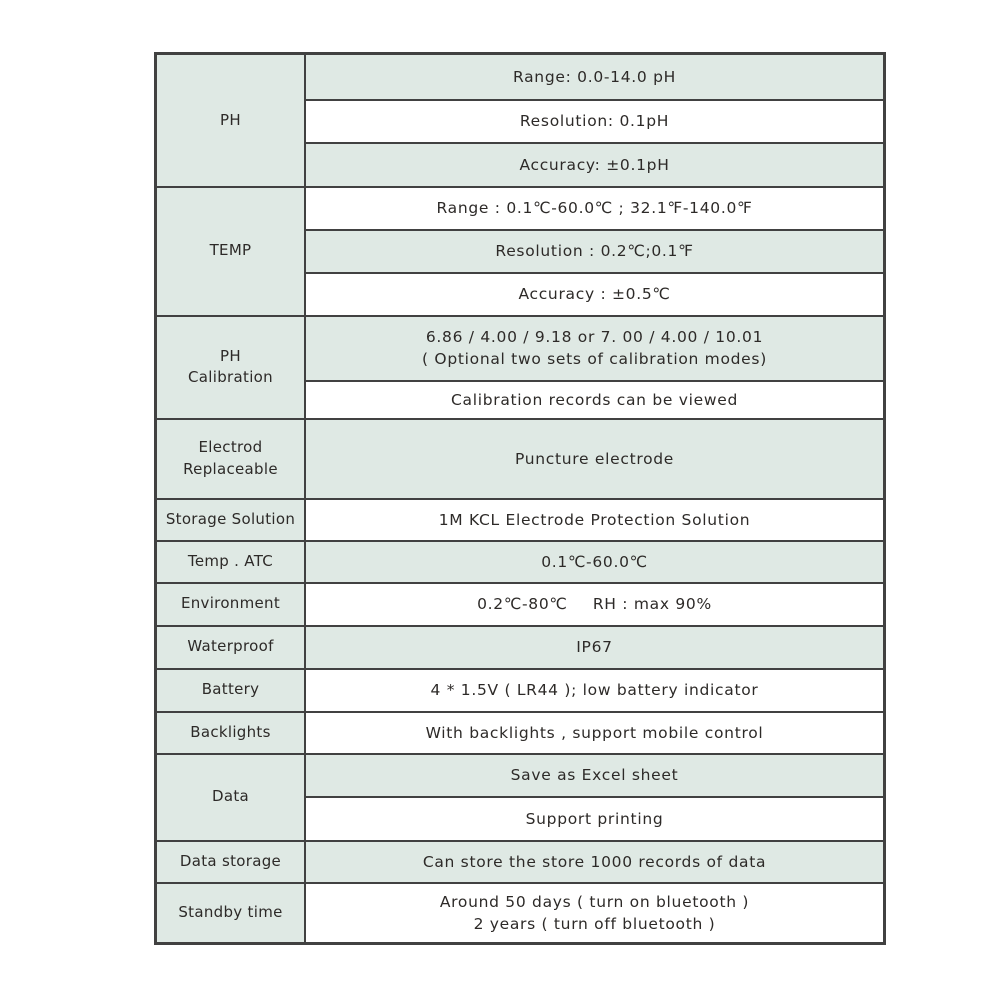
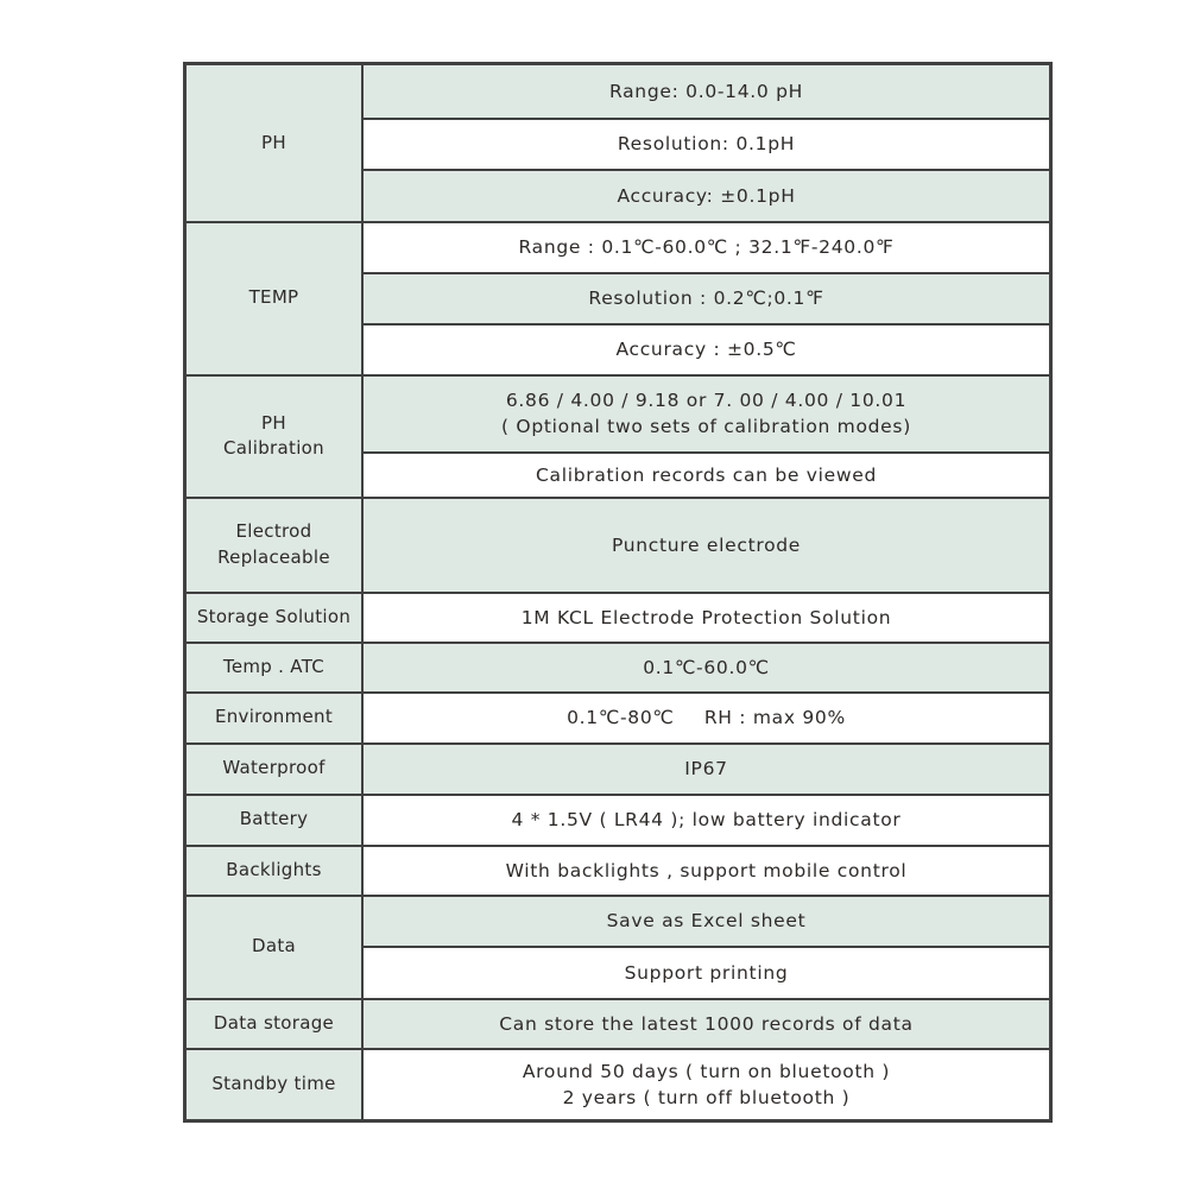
  PH	Range: 0.0-14.0 pH
  Resolution: 0.1pH
  Accuracy: ±0.1pH
- TEMP	Range : 0.1℃-60.0℃ ; 32.1℉-140.0℉
+ TEMP	Range : 0.1℃-60.0℃ ; 32.1℉-240.0℉
  Resolution : 0.2℃;0.1℉
  Accuracy : ±0.5℃
  PH Calibration	6.86 / 4.00 / 9.18 or 7. 00 / 4.00 / 10.01 ( Optional two sets of calibration modes)
  Calibration records can be viewed
  Electrod Replaceable	Puncture electrode
  Storage Solution	1M KCL Electrode Protection Solution
  Temp . ATC	0.1℃-60.0℃
- Environment	0.2℃-80℃ RH : max 90%
+ Environment	0.1℃-80℃ RH : max 90%
  Waterproof	IP67
  Battery	4 * 1.5V ( LR44 ); low battery indicator
  Backlights	With backlights , support mobile control
  Data	Save as Excel sheet
  Support printing
- Data storage	Can store the store 1000 records of data
+ Data storage	Can store the latest 1000 records of data
  Standby time	Around 50 days ( turn on bluetooth ) 2 years ( turn off bluetooth )
